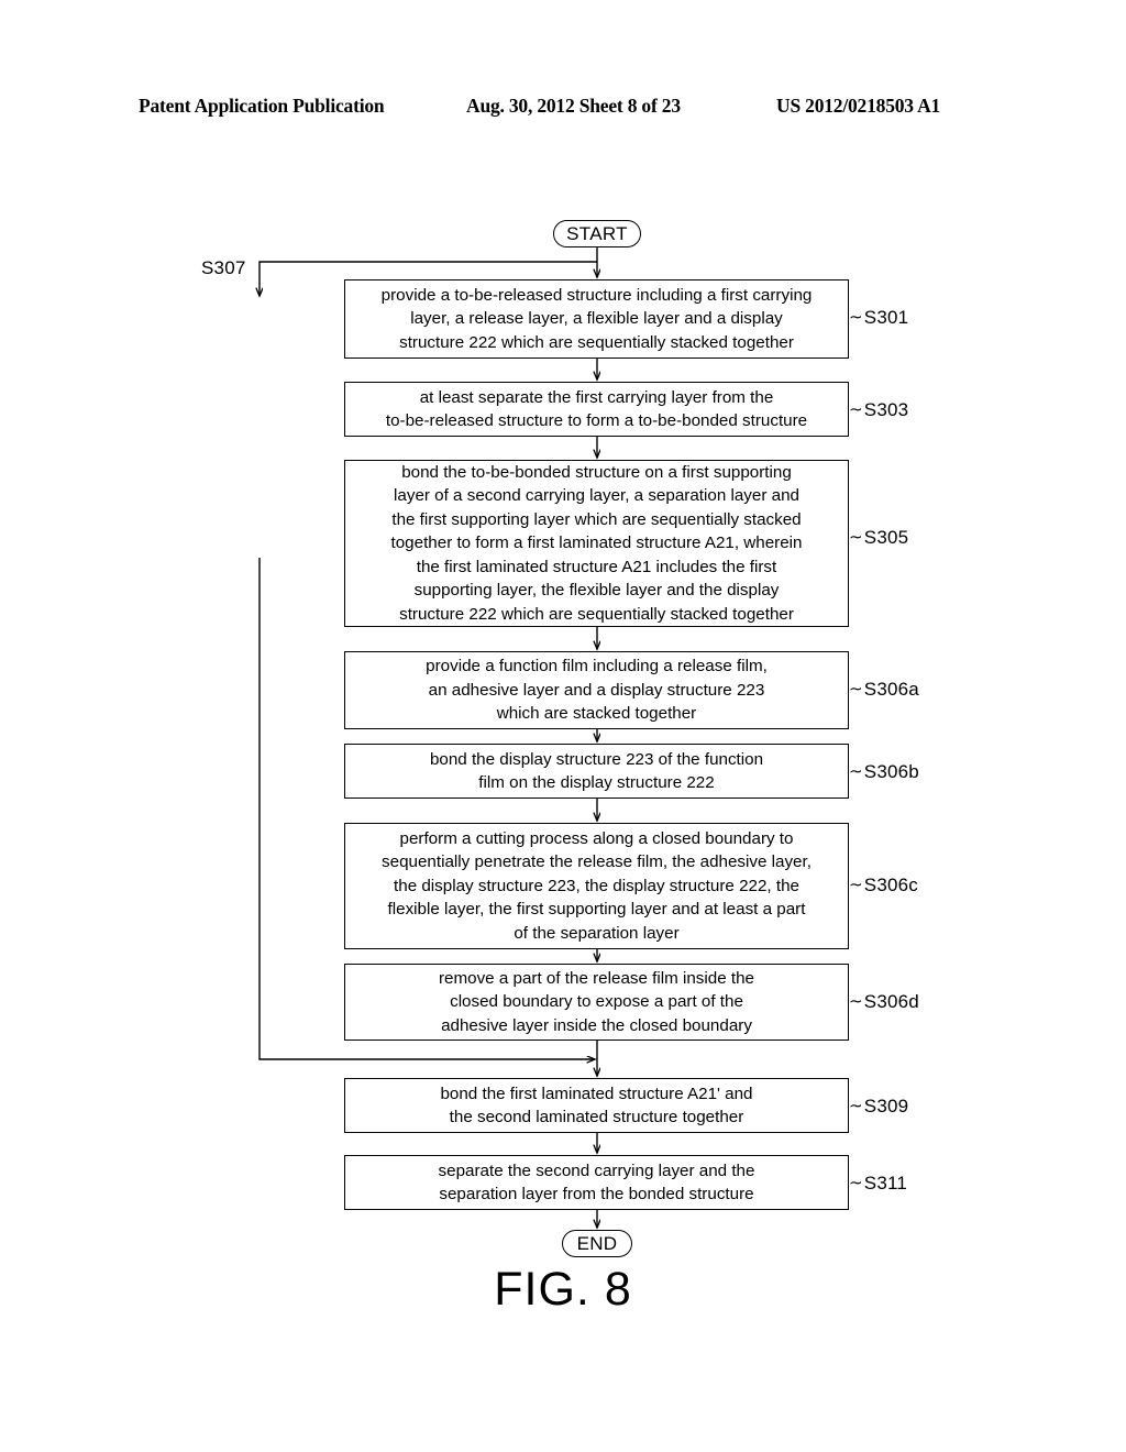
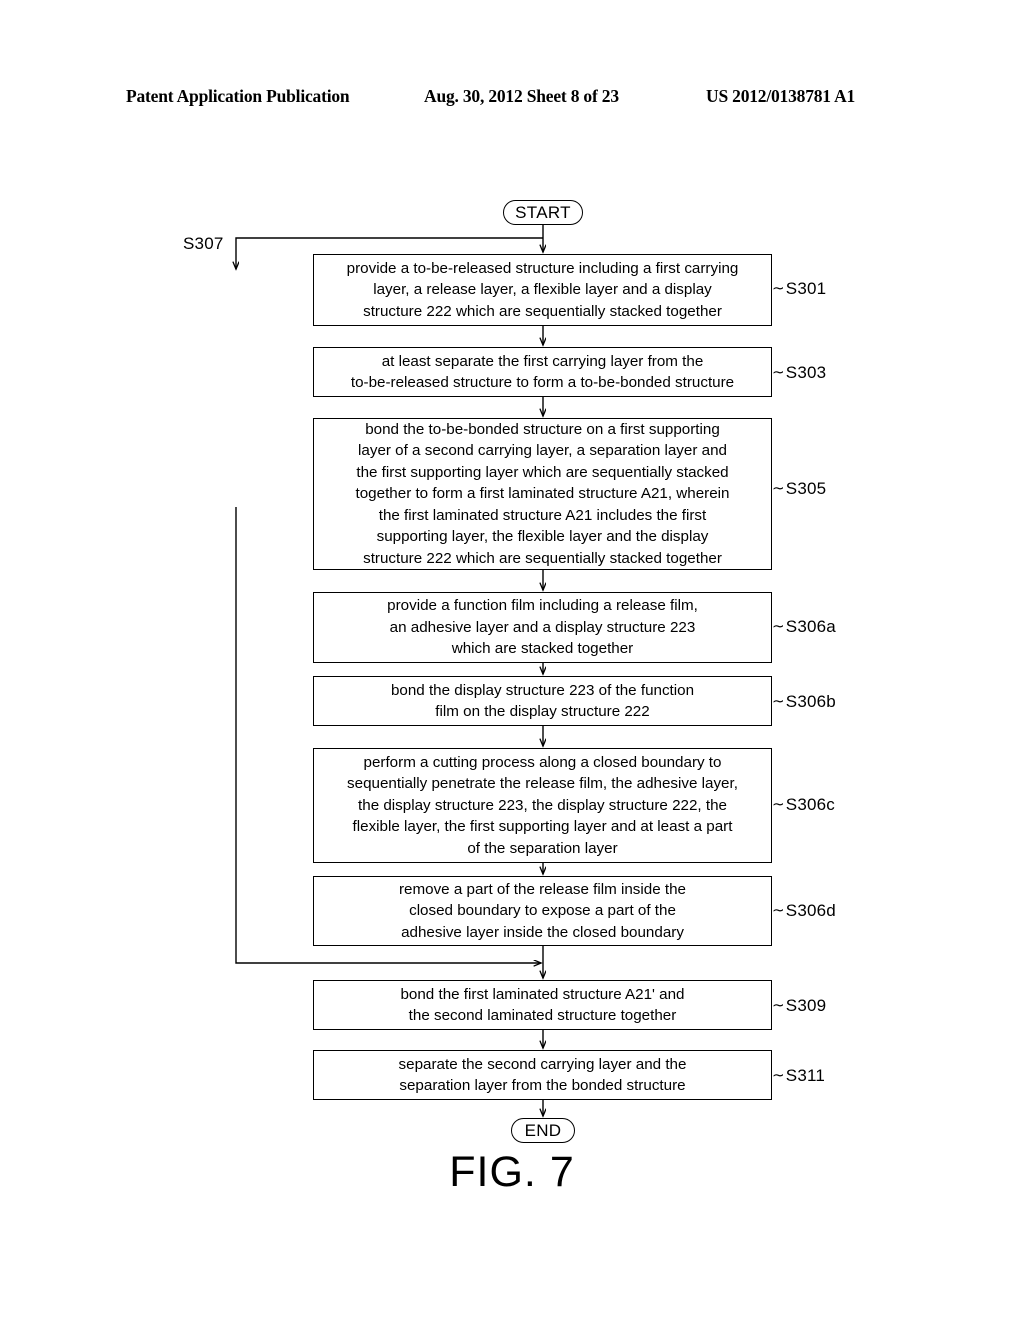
  Patent Application Publication
  Aug. 30, 2012 Sheet 8 of 23
- US 2012/0218503 A1
+ US 2012/0138781 A1
  START
  S307
  provide a to-be-released structure including a first carrying
  layer, a release layer, a flexible layer and a display
  structure 222 which are sequentially stacked together
  ∼S301
  at least separate the first carrying layer from the
  to-be-released structure to form a to-be-bonded structure
  ∼S303
  bond the to-be-bonded structure on a first supporting
  layer of a second carrying layer, a separation layer and
  the first supporting layer which are sequentially stacked
  together to form a first laminated structure A21, wherein
  the first laminated structure A21 includes the first
  supporting layer, the flexible layer and the display
  structure 222 which are sequentially stacked together
  ∼S305
  provide a function film including a release film,
  an adhesive layer and a display structure 223
  which are stacked together
  ∼S306a
  bond the display structure 223 of the function
  film on the display structure 222
  ∼S306b
  perform a cutting process along a closed boundary to
  sequentially penetrate the release film, the adhesive layer,
  the display structure 223, the display structure 222, the
  flexible layer, the first supporting layer and at least a part
  of the separation layer
  ∼S306c
  remove a part of the release film inside the
  closed boundary to expose a part of the
  adhesive layer inside the closed boundary
  ∼S306d
  bond the first laminated structure A21' and
  the second laminated structure together
  ∼S309
  separate the second carrying layer and the
  separation layer from the bonded structure
  ∼S311
  END
- FIG. 8
+ FIG. 7
